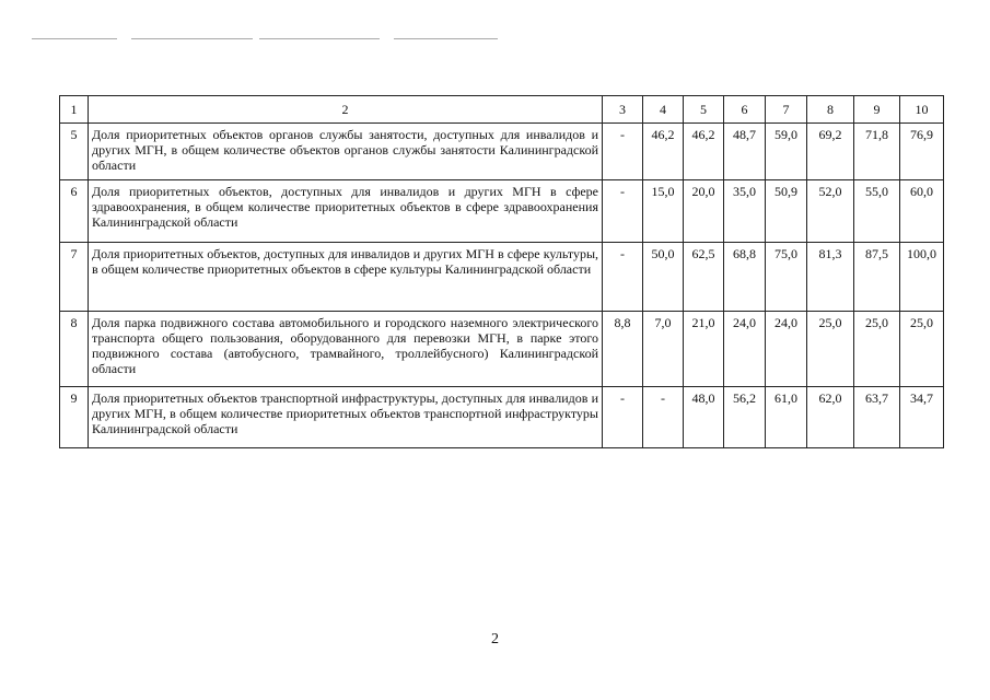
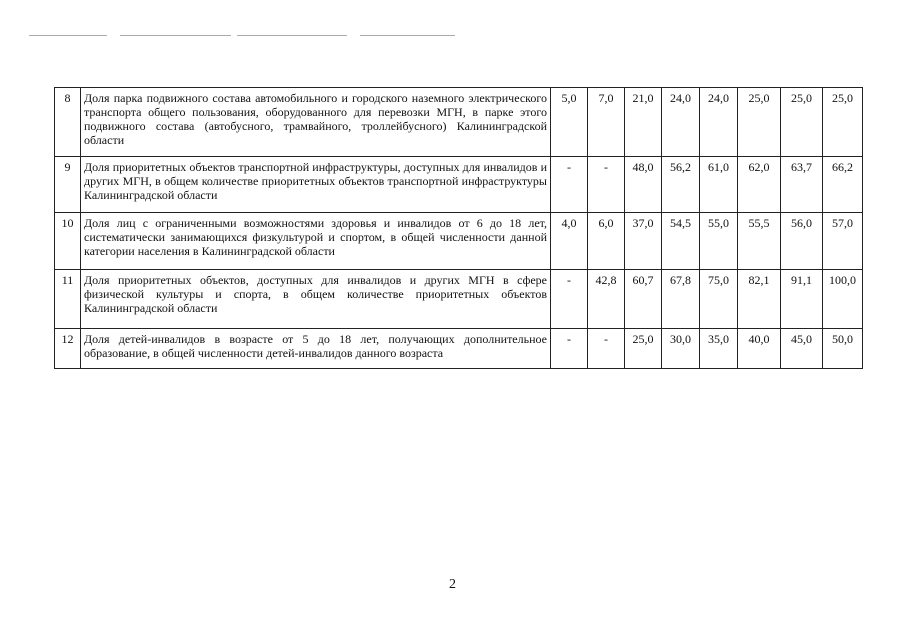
- 1	2	3	4	5	6	7	8	9	10
- 5	Доля приоритетных объектов органов службы занятости, доступных для инвалидов и других МГН, в общем количестве объектов органов службы занятости Калининградской области	-	46,2	46,2	48,7	59,0	69,2	71,8	76,9
- 6	Доля приоритетных объектов, доступных для инвалидов и других МГН в сфере здравоохранения, в общем количестве приоритетных объектов в сфере здравоохранения Калининградской области	-	15,0	20,0	35,0	50,9	52,0	55,0	60,0
- 7	Доля приоритетных объектов, доступных для инвалидов и других МГН в сфере культуры, в общем количестве приоритетных объектов в сфере культуры Калининградской области	-	50,0	62,5	68,8	75,0	81,3	87,5	100,0
- 8	Доля парка подвижного состава автомобильного и городского наземного электрического транспорта общего пользования, оборудованного для перевозки МГН, в парке этого подвижного состава (автобусного, трамвайного, троллейбусного) Калининградской области	8,8	7,0	21,0	24,0	24,0	25,0	25,0	25,0
+ 8	Доля парка подвижного состава автомобильного и городского наземного электрического транспорта общего пользования, оборудованного для перевозки МГН, в парке этого подвижного состава (автобусного, трамвайного, троллейбусного) Калининградской области	5,0	7,0	21,0	24,0	24,0	25,0	25,0	25,0
- 9	Доля приоритетных объектов транспортной инфраструктуры, доступных для инвалидов и других МГН, в общем количестве приоритетных объектов транспортной инфраструктуры Калининградской области	-	-	48,0	56,2	61,0	62,0	63,7	34,7
+ 9	Доля приоритетных объектов транспортной инфраструктуры, доступных для инвалидов и других МГН, в общем количестве приоритетных объектов транспортной инфраструктуры Калининградской области	-	-	48,0	56,2	61,0	62,0	63,7	66,2
+ 10	Доля лиц с ограниченными возможностями здоровья и инвалидов от 6 до 18 лет, систематически занимающихся физкультурой и спортом, в общей численности данной категории населения в Калининградской области	4,0	6,0	37,0	54,5	55,0	55,5	56,0	57,0
+ 11	Доля приоритетных объектов, доступных для инвалидов и других МГН в сфере физической культуры и спорта, в общем количестве приоритетных объектов Калининградской области	-	42,8	60,7	67,8	75,0	82,1	91,1	100,0
+ 12	Доля детей-инвалидов в возрасте от 5 до 18 лет, получающих дополнительное образование, в общей численности детей-инвалидов данного возраста	-	-	25,0	30,0	35,0	40,0	45,0	50,0
  2
